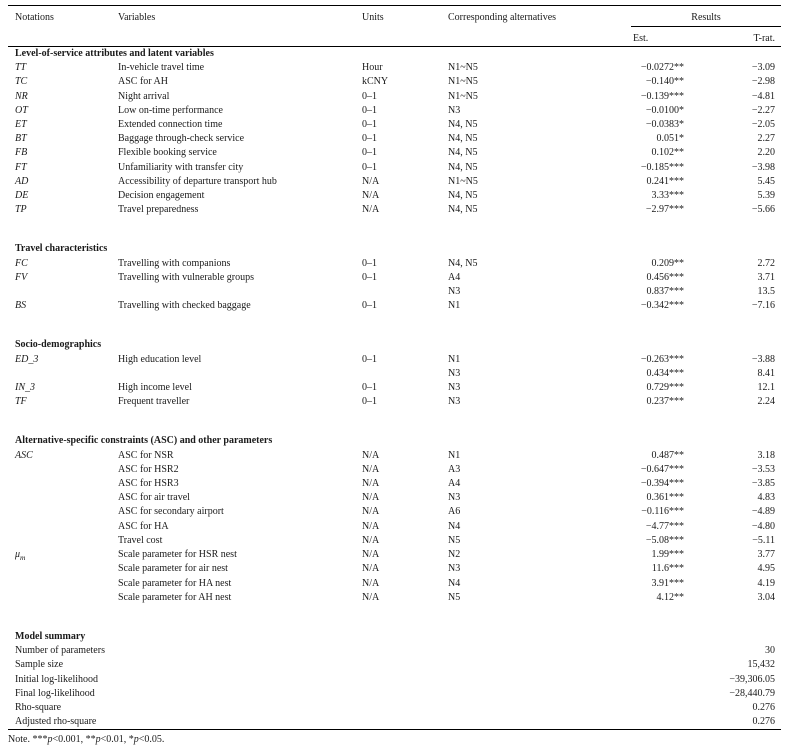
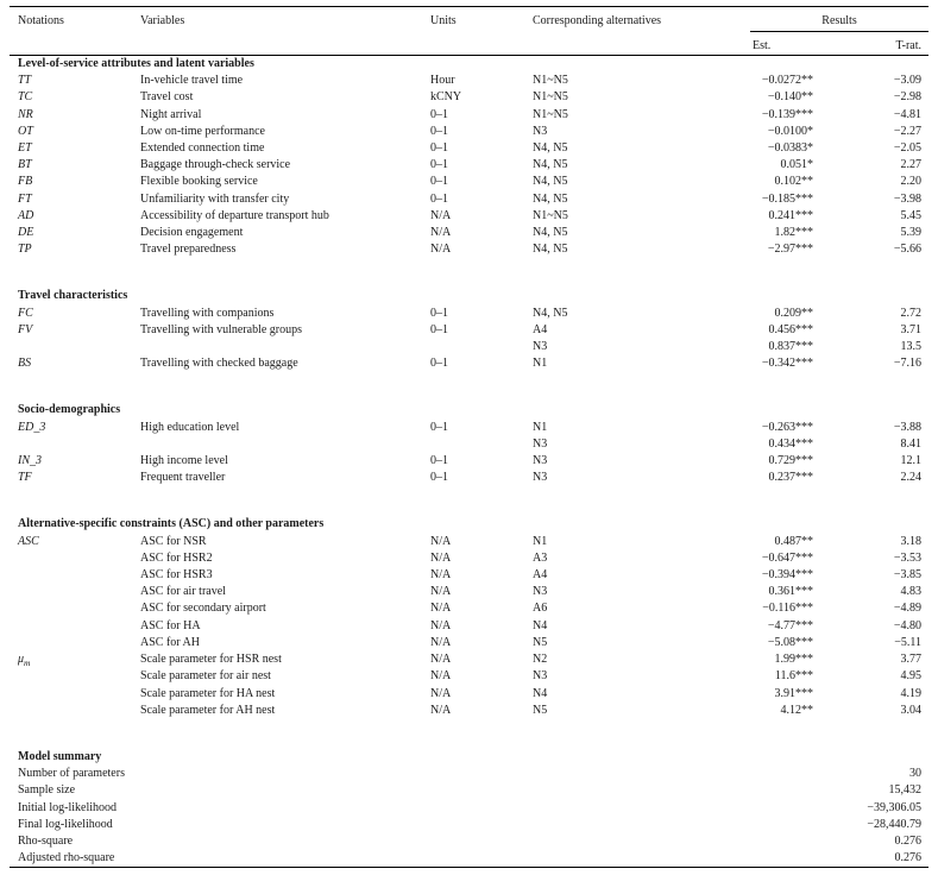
  Notations	Variables	Units	Corresponding alternatives	Results
  Est.	T-rat.
  Level-of-service attributes and latent variables
  TT	In-vehicle travel time	Hour	N1~N5	−0.0272**	−3.09
- TC	ASC for AH	kCNY	N1~N5	−0.140**	−2.98
+ TC	Travel cost	kCNY	N1~N5	−0.140**	−2.98
  NR	Night arrival	0–1	N1~N5	−0.139***	−4.81
  OT	Low on-time performance	0–1	N3	−0.0100*	−2.27
  ET	Extended connection time	0–1	N4, N5	−0.0383*	−2.05
  BT	Baggage through-check service	0–1	N4, N5	0.051*	2.27
  FB	Flexible booking service	0–1	N4, N5	0.102**	2.20
  FT	Unfamiliarity with transfer city	0–1	N4, N5	−0.185***	−3.98
  AD	Accessibility of departure transport hub	N/A	N1~N5	0.241***	5.45
- DE	Decision engagement	N/A	N4, N5	3.33***	5.39
+ DE	Decision engagement	N/A	N4, N5	1.82***	5.39
  TP	Travel preparedness	N/A	N4, N5	−2.97***	−5.66
  Travel characteristics
  FC	Travelling with companions	0–1	N4, N5	0.209**	2.72
  FV	Travelling with vulnerable groups	0–1	A4	0.456***	3.71
  			N3	0.837***	13.5
  BS	Travelling with checked baggage	0–1	N1	−0.342***	−7.16
  Socio-demographics
  ED_3	High education level	0–1	N1	−0.263***	−3.88
  			N3	0.434***	8.41
  IN_3	High income level	0–1	N3	0.729***	12.1
  TF	Frequent traveller	0–1	N3	0.237***	2.24
  Alternative-specific constraints (ASC) and other parameters
  ASC	ASC for NSR	N/A	N1	0.487**	3.18
  	ASC for HSR2	N/A	A3	−0.647***	−3.53
  	ASC for HSR3	N/A	A4	−0.394***	−3.85
  	ASC for air travel	N/A	N3	0.361***	4.83
  	ASC for secondary airport	N/A	A6	−0.116***	−4.89
  	ASC for HA	N/A	N4	−4.77***	−4.80
- 	Travel cost	N/A	N5	−5.08***	−5.11
+ 	ASC for AH	N/A	N5	−5.08***	−5.11
  μm	Scale parameter for HSR nest	N/A	N2	1.99***	3.77
  	Scale parameter for air nest	N/A	N3	11.6***	4.95
  	Scale parameter for HA nest	N/A	N4	3.91***	4.19
  	Scale parameter for AH nest	N/A	N5	4.12**	3.04
  Model summary
  Number of parameters	30
  Sample size	15,432
  Initial log-likelihood	−39,306.05
  Final log-likelihood	−28,440.79
  Rho-square	0.276
  Adjusted rho-square	0.276
- Note. ***p<0.001, **p<0.01, *p<0.05.
